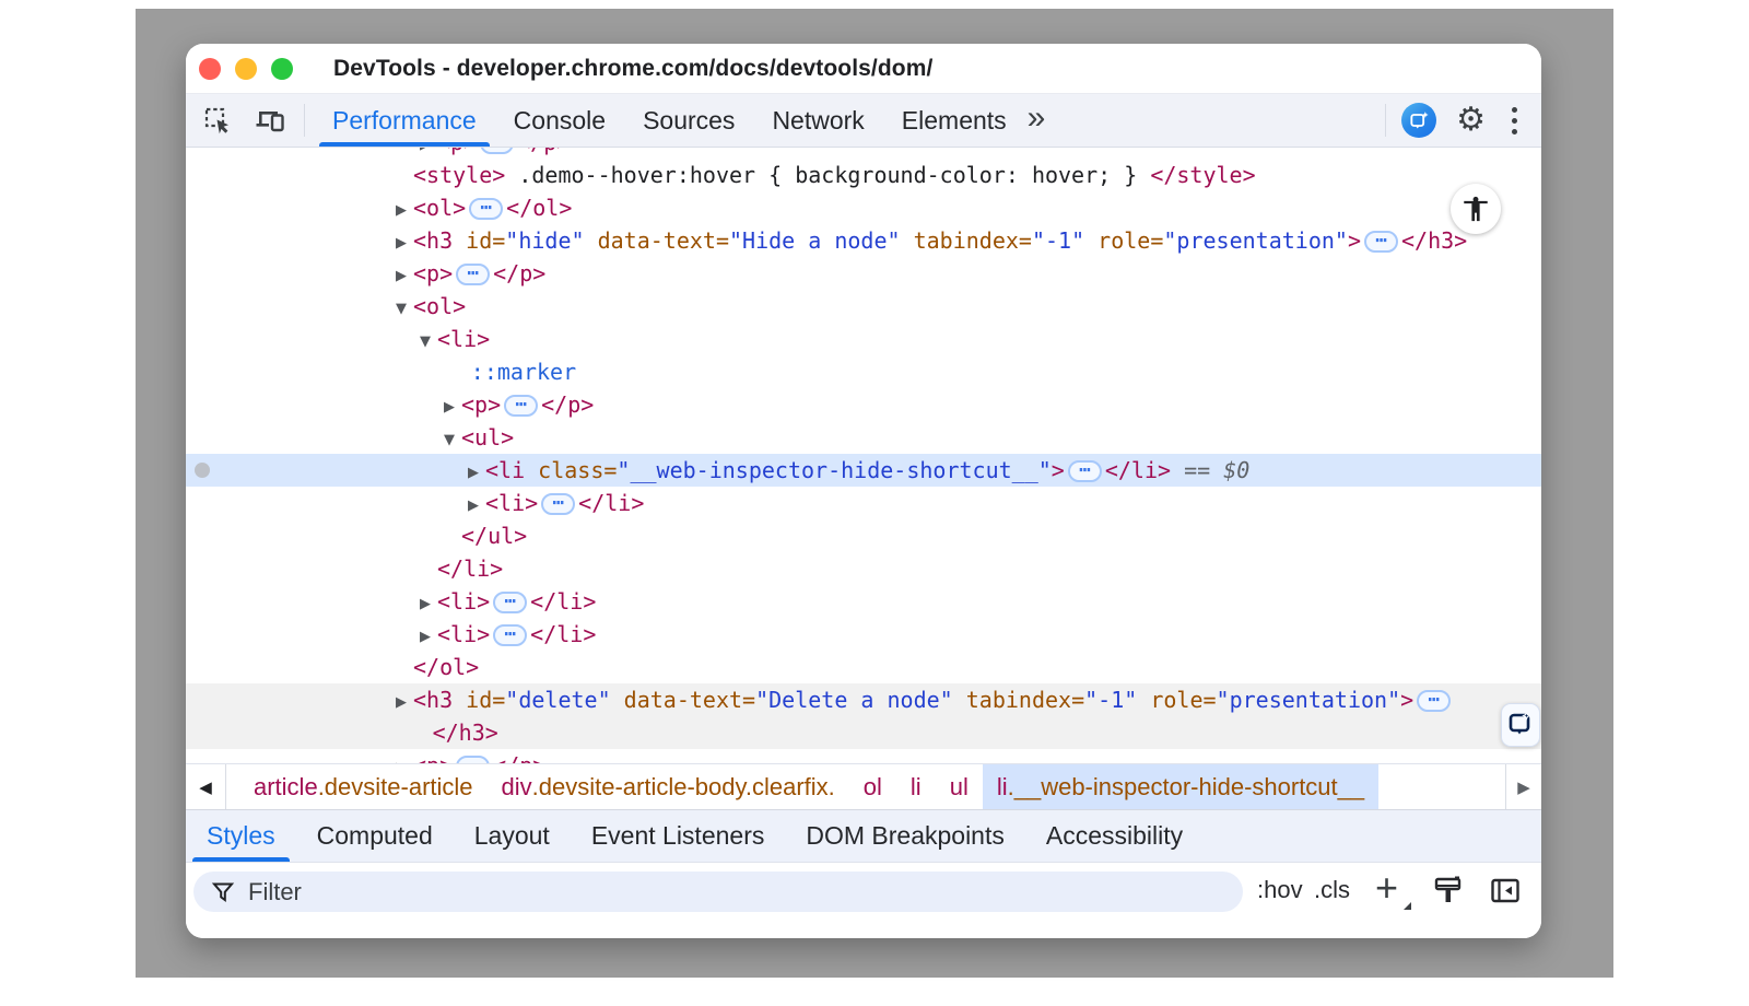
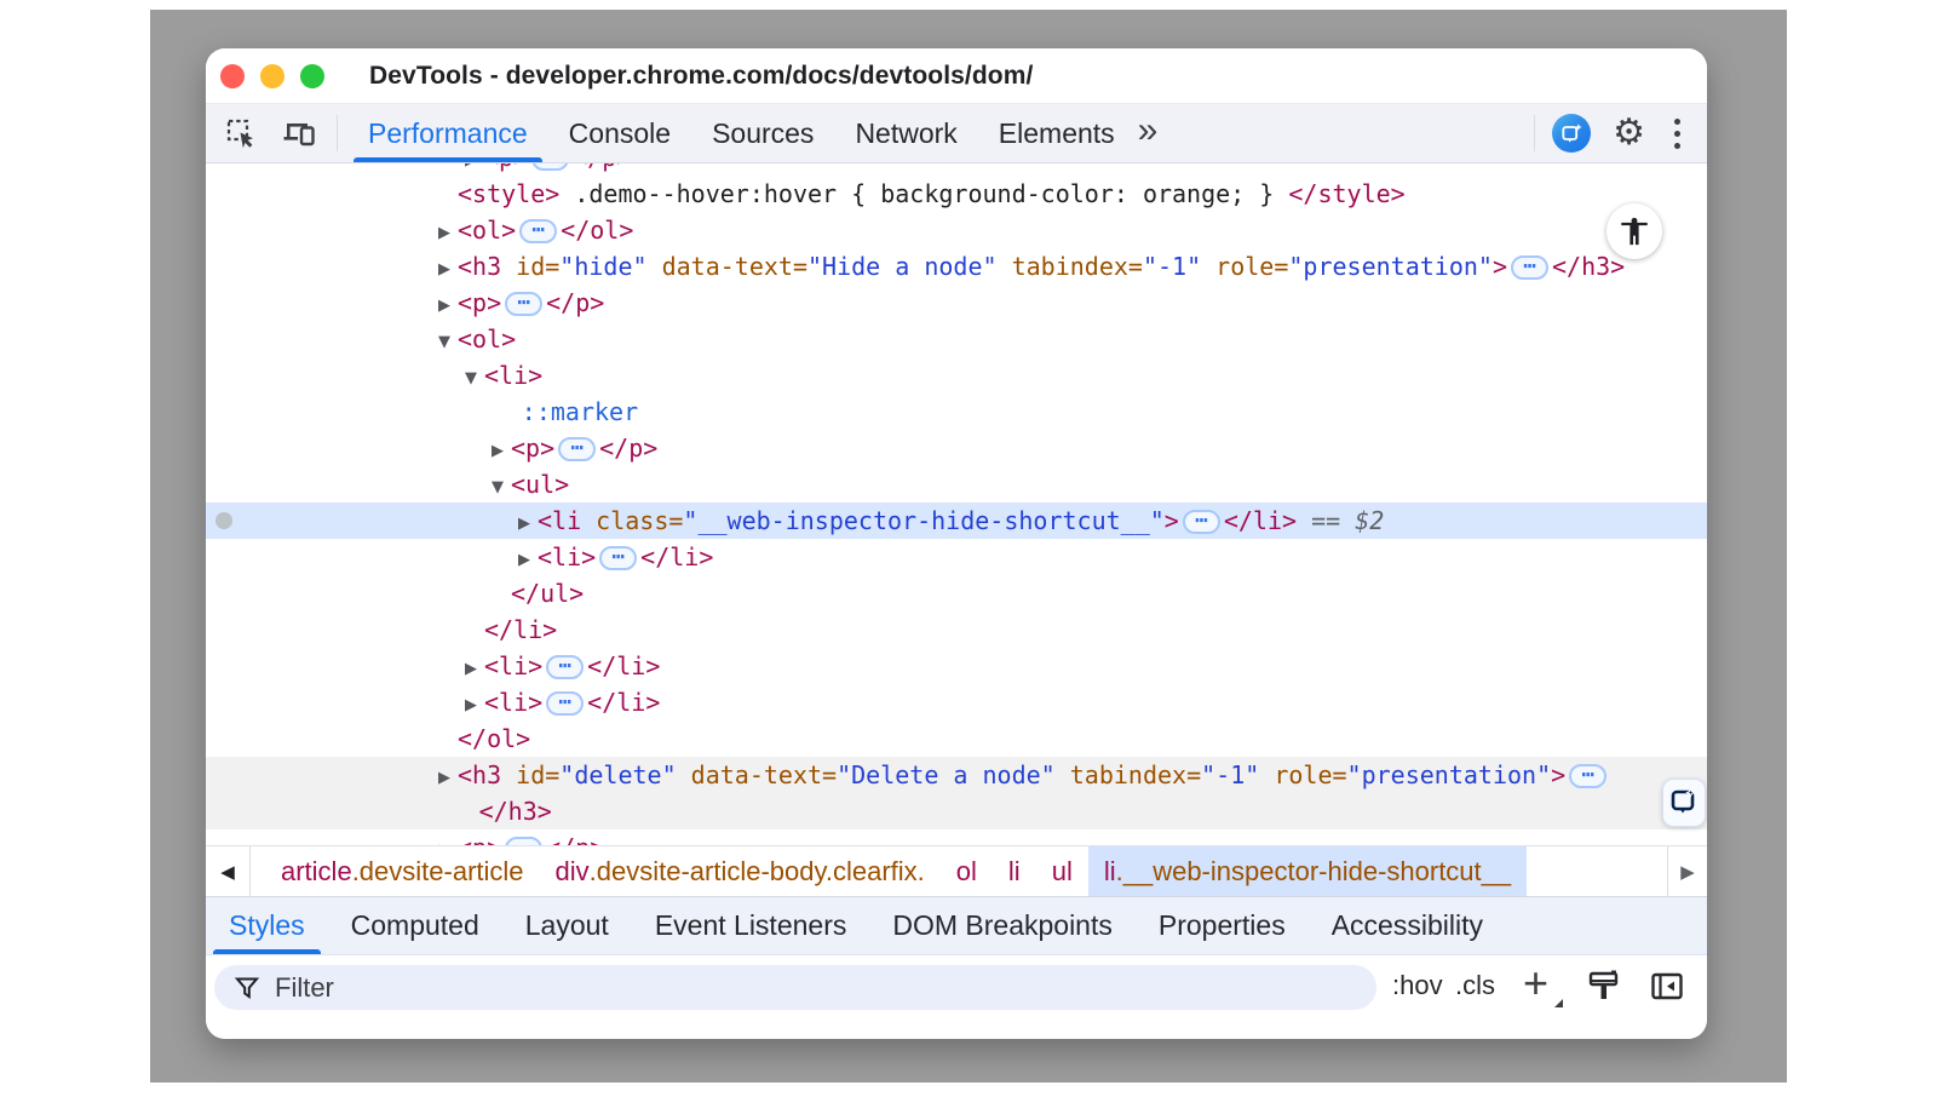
  DevTools - developer.chrome.com/docs/devtools/dom/
  Performance
  Console
  Sources
  Network
  Elements
  »
  ⚙
- <style> .demo--hover:hover { background-color: hover; } </style>
+ <style> .demo--hover:hover { background-color: orange; } </style>
  ▶ <ol> ⋯ </ol>
  ▶ <h3 id="hide" data-text="Hide a node" tabindex="-1" role="presentation"> ⋯ </h3>
  ▶ <p> ⋯ </p>
  ▼ <ol>
  ▼ <li>
  ::marker
  ▶ <p> ⋯ </p>
  ▼ <ul>
- ▶ <li class="__web-inspector-hide-shortcut__"> ⋯ </li> == $0
+ ▶ <li class="__web-inspector-hide-shortcut__"> ⋯ </li> == $2
  ▶ <li> ⋯ </li>
  </ul>
  </li>
  ▶ <li> ⋯ </li>
  ▶ <li> ⋯ </li>
  </ol>
  ▶ <h3 id="delete" data-text="Delete a node" tabindex="-1" role="presentation"> ⋯
  </h3>
  ◀
  article
  .devsite-article
  div
  .devsite-article-body.clearfix.
  ol
  li
  ul
  li
  .__web-inspector-hide-shortcut__
  ▶
  Styles
  Computed
  Layout
  Event Listeners
  DOM Breakpoints
+ Properties
  Accessibility
  Filter
  :hov
  .cls
  +
